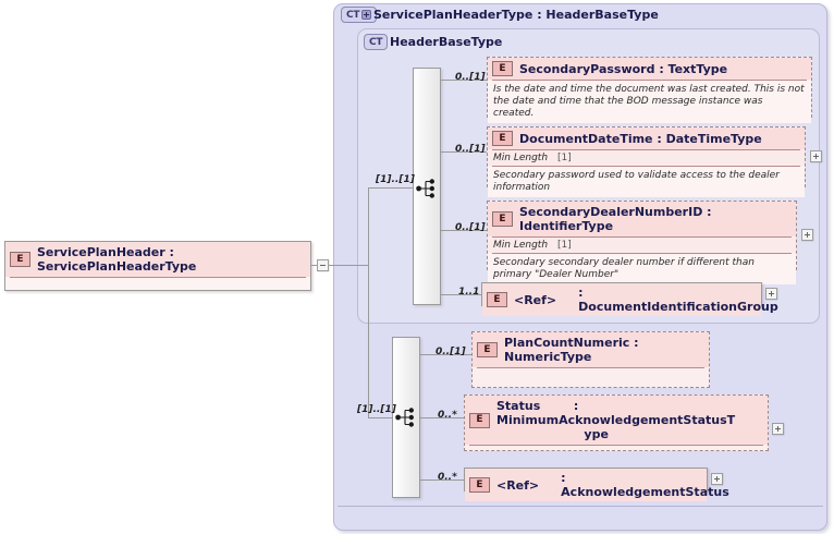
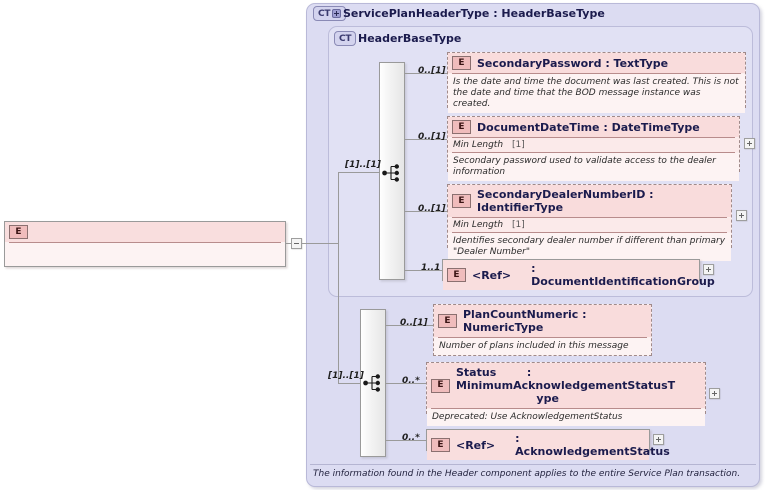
  CT
  ServicePlanHeaderType : HeaderBaseType
  CT
  HeaderBaseType
  E
- ServicePlanHeader : ServicePlanHeaderType
  [1]..[1]
  0..[1]
  E
  SecondaryPassword : TextType
  Is the date and time the document was last created. This is not the date and time that the BOD message instance was created.
  0..[1]
  E
  DocumentDateTime : DateTimeType
  Min Length
  [1]
  Secondary password used to validate access to the dealer information
  0..[1]
  E
  SecondaryDealerNumberID : IdentifierType
  Min Length
  [1]
- Secondary secondary dealer number if different than primary "Dealer Number"
+ Identifies secondary dealer number if different than primary "Dealer Number"
  1..1
  E
  <Ref>
  : DocumentIdentificationGroup
  [1]..[1]
  0..[1]
  E
  PlanCountNumeric : NumericType
+ Number of plans included in this message
  0..*
  E
  Status : MinimumAcknowledgementStatusT
  ype
+ Deprecated: Use AcknowledgementStatus
  0..*
  E
  <Ref>
  : AcknowledgementStatus
+ The information found in the Header component applies to the entire Service Plan transaction.
